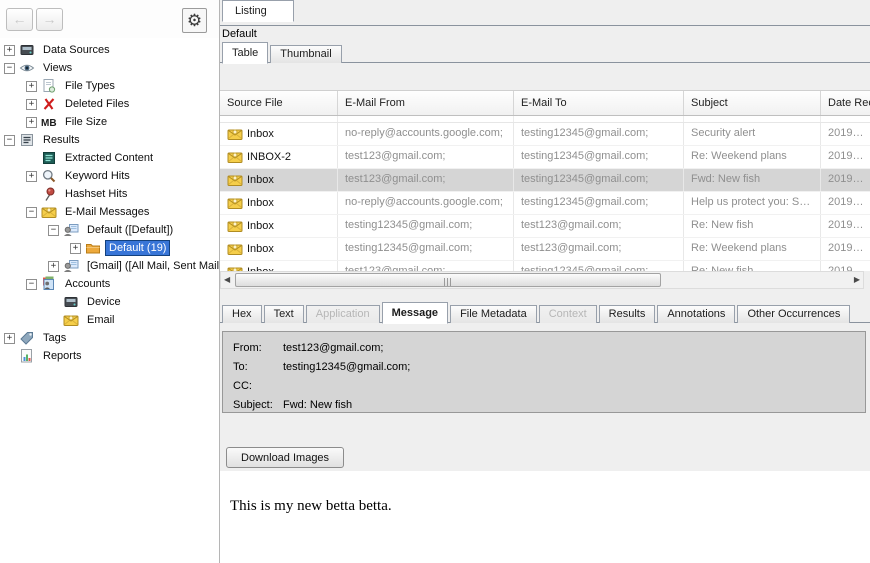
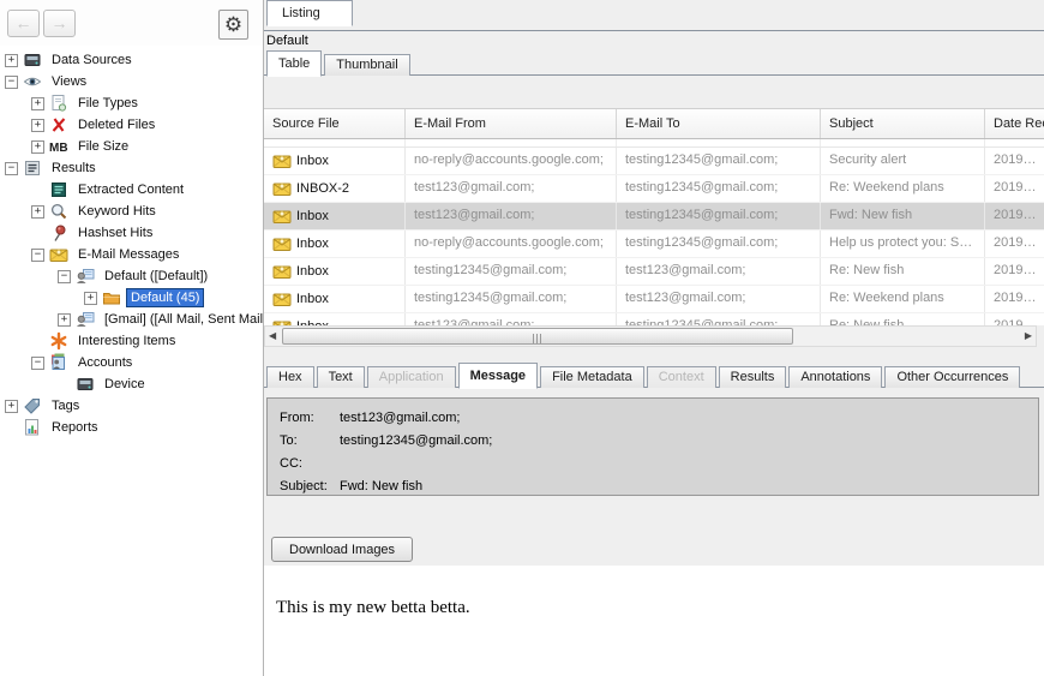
  ←
  →
  ⚙
  +
  Data Sources
  −
  Views
  +
  File Types
  +
  Deleted Files
  +
  MB
  File Size
  −
  Results
  Extracted Content
  +
  Keyword Hits
  Hashset Hits
  −
  E-Mail Messages
  −
  Default ([Default])
  +
- Default (19)
+ Default (45)
  +
  [Gmail] ([All Mail, Sent Mail
+ Interesting Items
  −
  Accounts
  Device
- Email
  +
  Tags
  Reports
  Listing
  Default
  Table Thumbnail
  Source File
  E-Mail From
  E-Mail To
  Subject
  Date Re
  Inbox
  no-reply@accounts.google.com;
  testing12345@gmail.com;
  Security alert
  2019-06
  INBOX-2
  test123@gmail.com;
  testing12345@gmail.com;
  Re: Weekend plans
  2019-06
  Inbox
  test123@gmail.com;
  testing12345@gmail.com;
  Fwd: New fish
  2019-06
  Inbox
  no-reply@accounts.google.com;
  testing12345@gmail.com;
  Help us protect you: Secur
  2019-06
  Inbox
  testing12345@gmail.com;
  test123@gmail.com;
  Re: New fish
  2019-06
  Inbox
  testing12345@gmail.com;
  test123@gmail.com;
  Re: Weekend plans
  2019-06
  ◀
  ▶
  Hex Text Application Message File Metadata Context Results Annotations Other Occurrences
  From: test123@gmail.com;
  To: testing12345@gmail.com;
  CC:
  Subject: Fwd: New fish
  Download Images
  This is my new betta betta.
